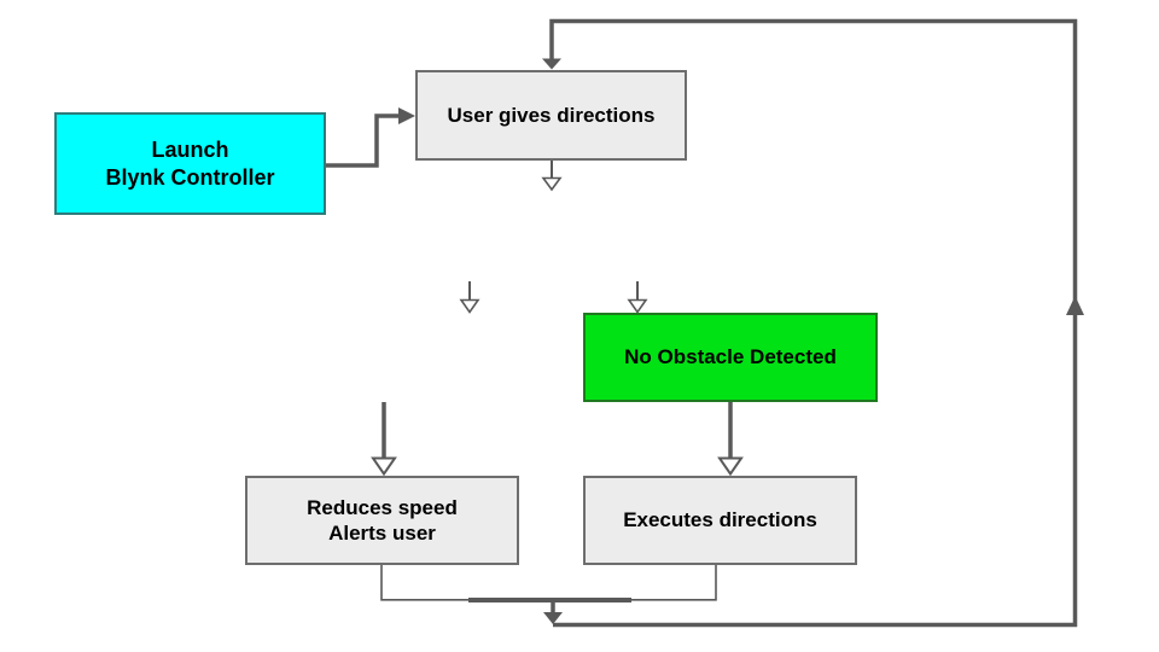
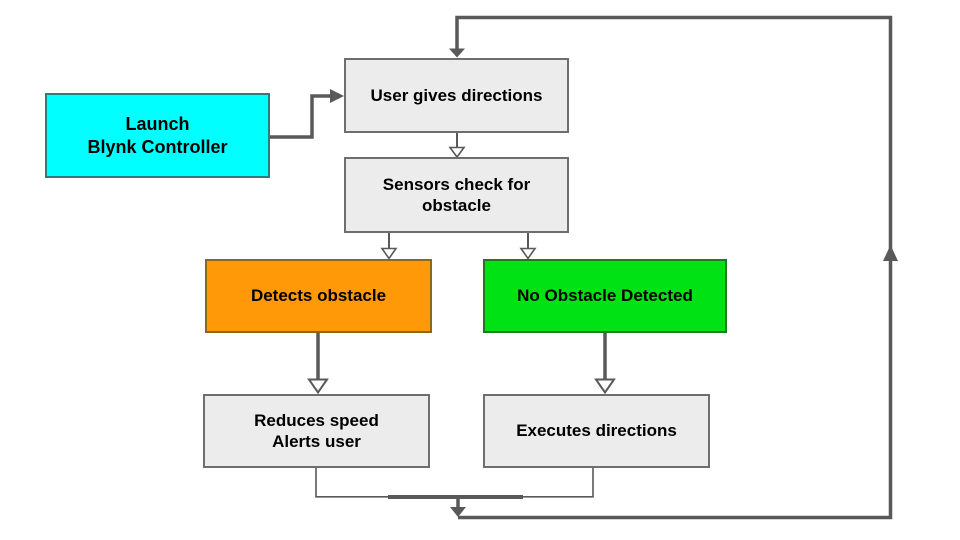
  Launch
  Blynk Controller
  User gives directions
+ Sensors check for
+ obstacle
+ Detects obstacle
  No Obstacle Detected
  Reduces speed
  Alerts user
  Executes directions
